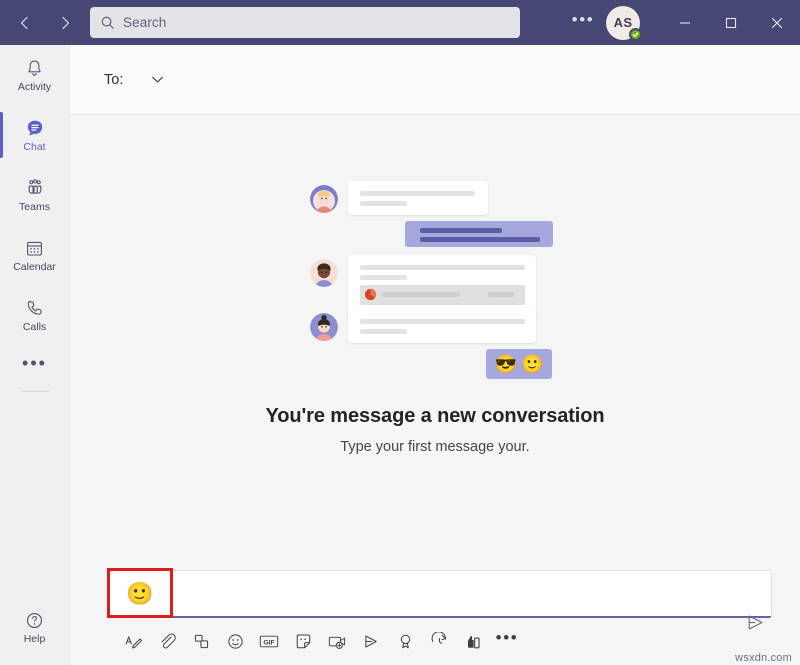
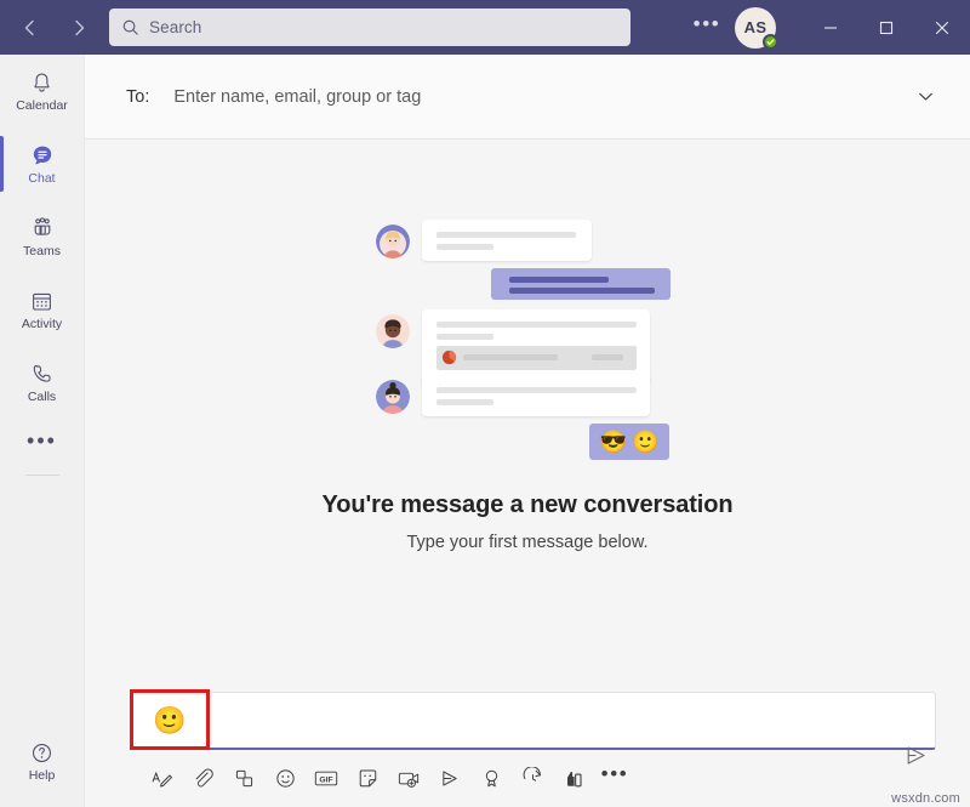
  Search
  •••
  AS
- Activity
+ Calendar
  Chat
  Teams
- Calendar
+ Activity
  Calls
  •••
  Help
  To:
+ Enter name, email, group or tag
  😎
  🙂
  You're message a new conversation
- Type your first message your.
+ Type your first message below.
  🙂
  •••
  wsxdn.com
